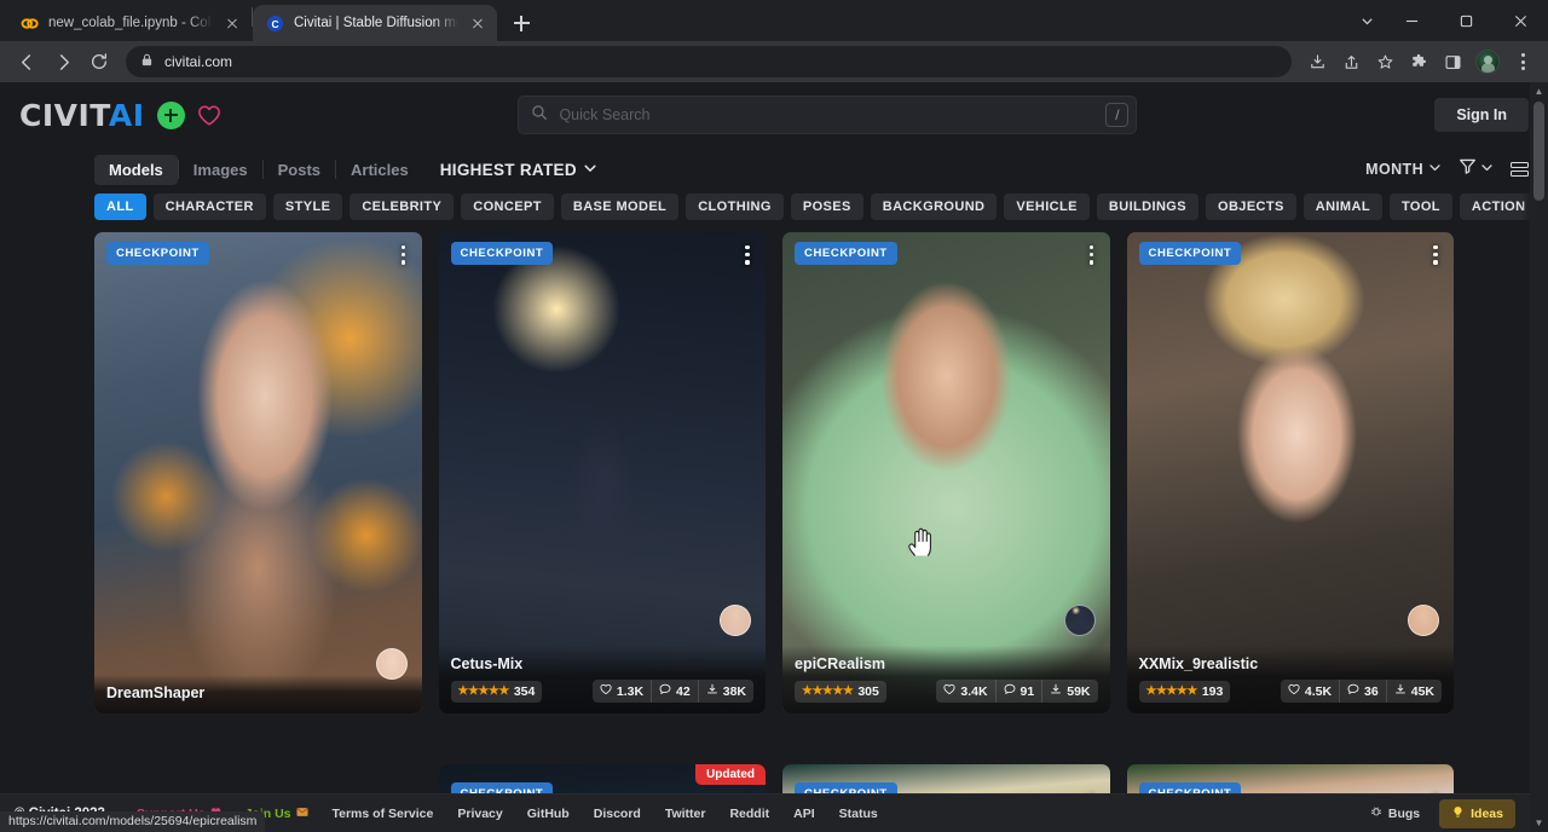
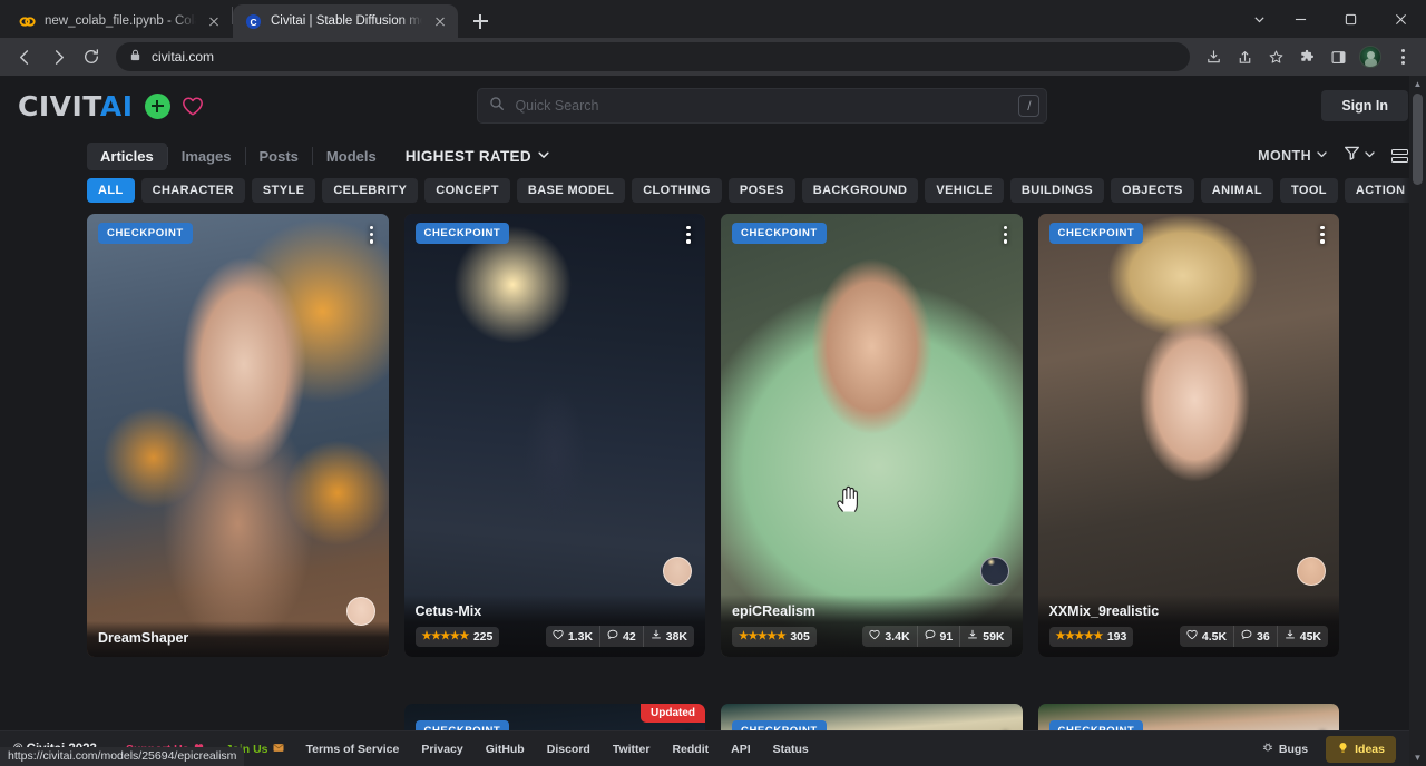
  new_colab_file.ipynb - Col
  C
  Civitai | Stable Diffusion m
  civitai.com
  CIVITAI
  Quick Search
  /
  Sign In
- Models
+ Articles
  Images
  Posts
- Articles
+ Models
  HIGHEST RATED
  MONTH
  ALL
  CHARACTER
  STYLE
  CELEBRITY
  CONCEPT
  BASE MODEL
  CLOTHING
  POSES
  BACKGROUND
  VEHICLE
  BUILDINGS
  OBJECTS
  ANIMAL
  TOOL
  ACTIO
  CHECKPOINT
  DreamShaper
  CHECKPOINT
  Cetus-Mix
  ★★★★★
- 354
+ 225
  1.3K
  42
  38K
  CHECKPOINT
  epiCRealism
  ★★★★★
  305
  3.4K
  91
  59K
  CHECKPOINT
  XXMix_9realistic
  ★★★★★
  193
  4.5K
  36
  45K
  Updated
  Terms of Service
  Privacy
  GitHub
  Discord
  Twitter
  Reddit
  API
  Status
  Bugs
  Ideas
  https://civitai.com/models/25694/epicrealism
  ▲
  ▼
